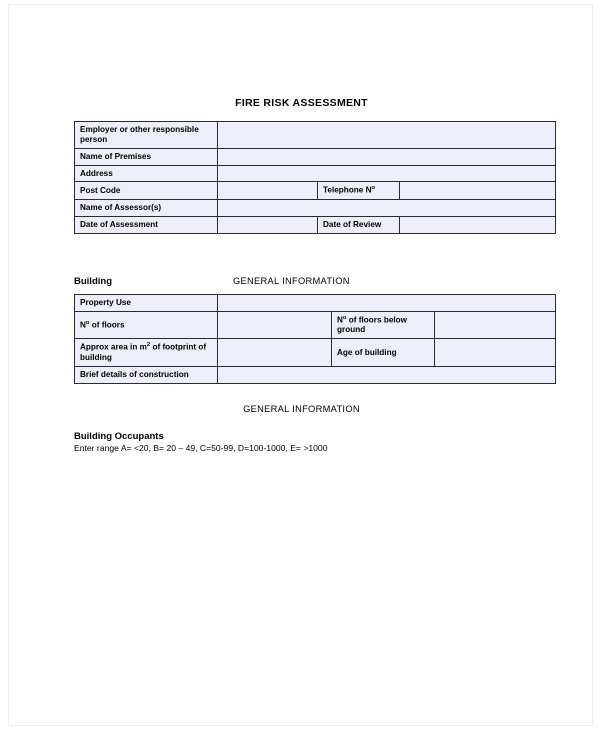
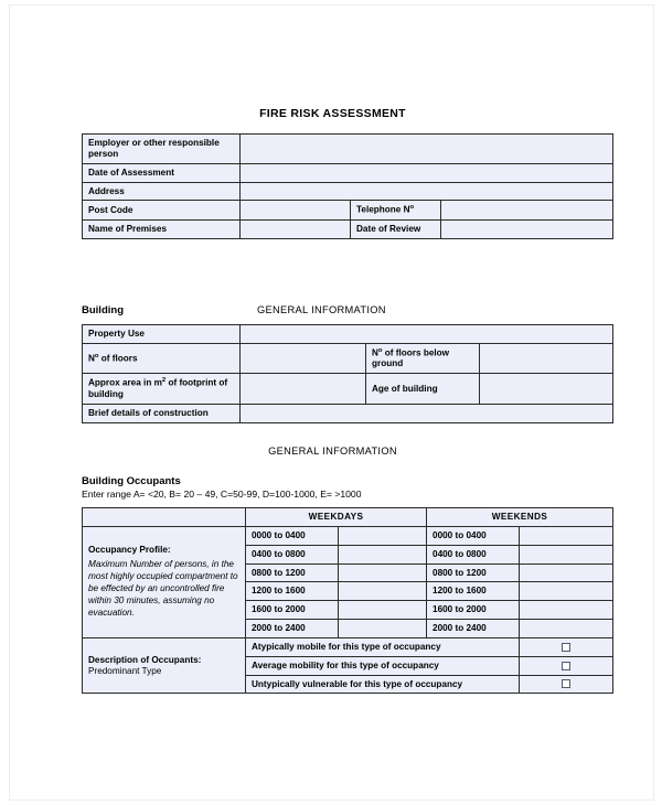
  FIRE RISK ASSESSMENT
  Employer or other responsible person
- Name of Premises
+ Date of Assessment
  Address
  Post Code		Telephone N
- Name of Assessor(s)
- Date of Assessment		Date of Review
+ Name of Premises		Date of Review
  Building
  GENERAL INFORMATION
  Property Use
  N of floors		N of floors below ground
  Approx area in m of footprint of building		Age of building
  Brief details of construction
  GENERAL INFORMATION
  Building Occupants
  Enter range A= <20, B= 20 – 49, C=50-99, D=100-1000, E= >1000
+ 	WEEKDAYS	WEEKENDS
+ Occupancy Profile: Maximum Number of persons, in the most highly occupied compartment to be effected by an uncontrolled fire within 30 minutes, assuming no evacuation.	0000 to 0400		0000 to 0400
+ 0400 to 0800		0400 to 0800
+ 0800 to 1200		0800 to 1200
+ 1200 to 1600		1200 to 1600
+ 1600 to 2000		1600 to 2000
+ 2000 to 2400		2000 to 2400
+ Description of Occupants: Predominant Type	Atypically mobile for this type of occupancy
+ Average mobility for this type of occupancy
+ Untypically vulnerable for this type of occupancy
